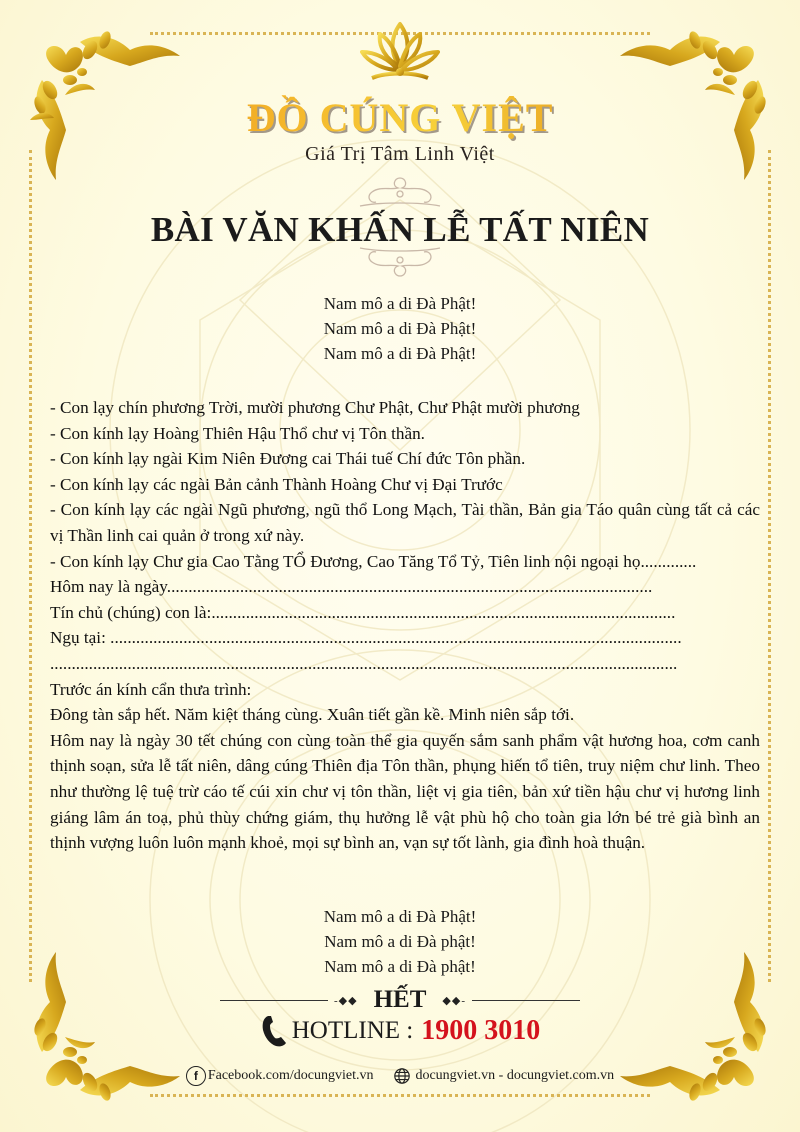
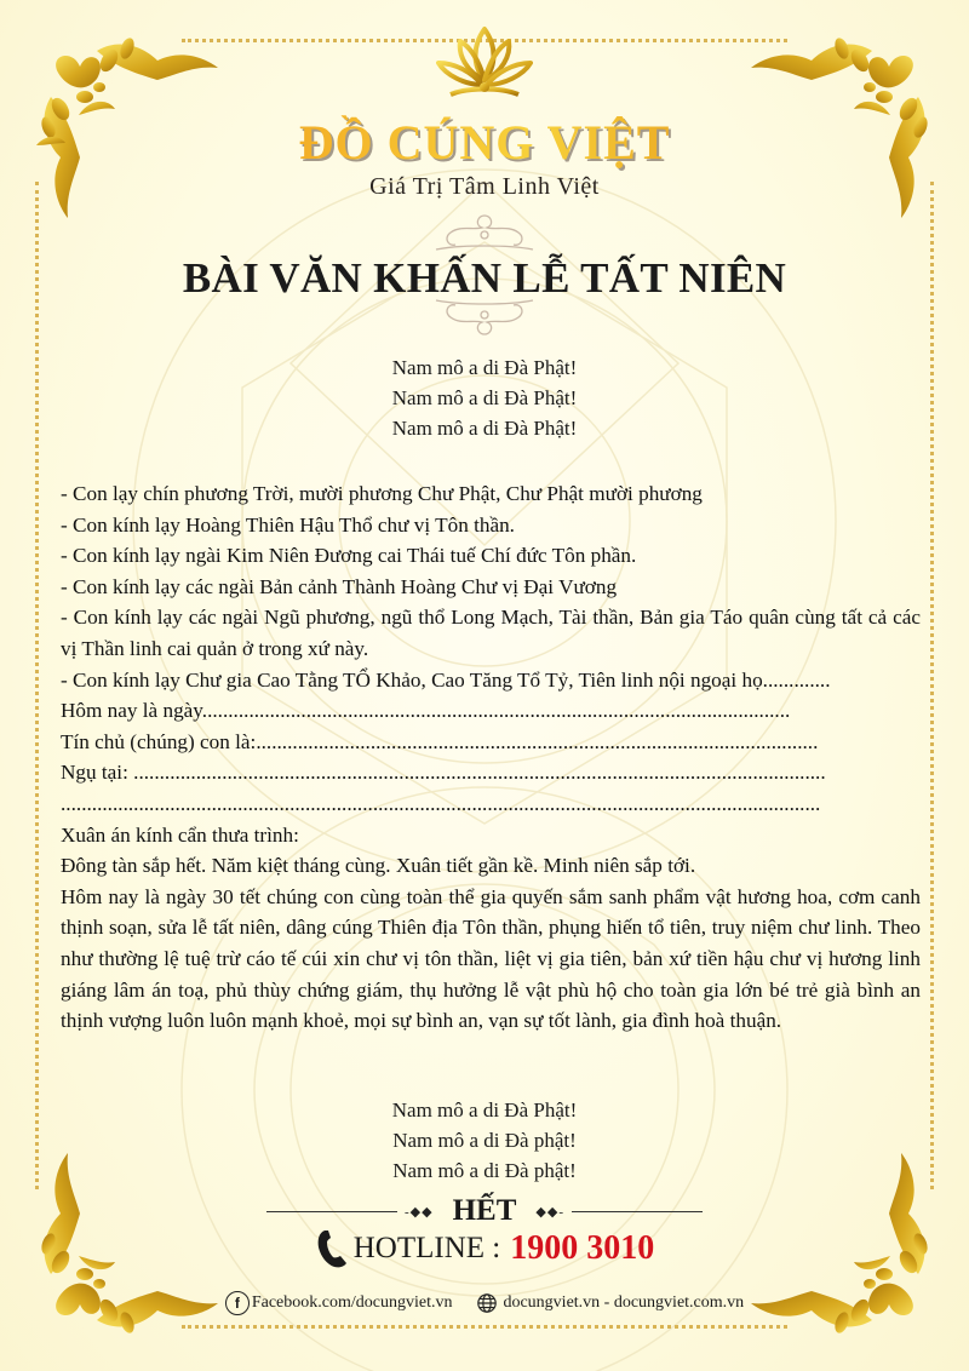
  ĐỒ CÚNG VIỆT
  Giá Trị Tâm Linh Việt
  BÀI VĂN KHẤN LỄ TẤT NIÊN
  Nam mô a di Đà Phật!
  Nam mô a di Đà Phật!
  Nam mô a di Đà Phật!
  - Con lạy chín phương Trời, mười phương Chư Phật, Chư Phật mười phương
  - Con kính lạy Hoàng Thiên Hậu Thổ chư vị Tôn thần.
  - Con kính lạy ngài Kim Niên Đương cai Thái tuế Chí đức Tôn phần.
- - Con kính lạy các ngài Bản cảnh Thành Hoàng Chư vị Đại Trước
+ - Con kính lạy các ngài Bản cảnh Thành Hoàng Chư vị Đại Vương
  - Con kính lạy các ngài Ngũ phương, ngũ thổ Long Mạch, Tài thần, Bản gia Táo quân cùng tất cả các vị Thần linh cai quản ở trong xứ này.
- - Con kính lạy Chư gia Cao Tằng TỔ Đương, Cao Tăng Tổ Tỷ, Tiên linh nội ngoại họ.............
+ - Con kính lạy Chư gia Cao Tằng TỔ Khảo, Cao Tăng Tổ Tỷ, Tiên linh nội ngoại họ.............
  Hôm nay là ngày.................................................................................................................
  Tín chủ (chúng) con là:............................................................................................................
  Ngụ tại: .....................................................................................................................................
  ..................................................................................................................................................
- Trước án kính cẩn thưa trình:
+ Xuân án kính cẩn thưa trình:
  Đông tàn sắp hết. Năm kiệt tháng cùng. Xuân tiết gần kề. Minh niên sắp tới.
  Hôm nay là ngày 30 tết chúng con cùng toàn thể gia quyến sắm sanh phẩm vật hương hoa, cơm canh thịnh soạn, sửa lễ tất niên, dâng cúng Thiên địa Tôn thần, phụng hiến tổ tiên, truy niệm chư linh. Theo như thường lệ tuệ trừ cáo tế cúi xin chư vị tôn thần, liệt vị gia tiên, bản xứ tiền hậu chư vị hương linh giáng lâm án toạ, phủ thùy chứng giám, thụ hưởng lễ vật phù hộ cho toàn gia lớn bé trẻ già bình an thịnh vượng luôn luôn mạnh khoẻ, mọi sự bình an, vạn sự tốt lành, gia đình hoà thuận.
  Nam mô a di Đà Phật!
  Nam mô a di Đà phật!
  Nam mô a di Đà phật!
  -◆◆
  HẾT
  ◆◆-
  HOTLINE :
  1900 3010
  f
  Facebook.com/docungviet.vn
  docungviet.vn - docungviet.com.vn
